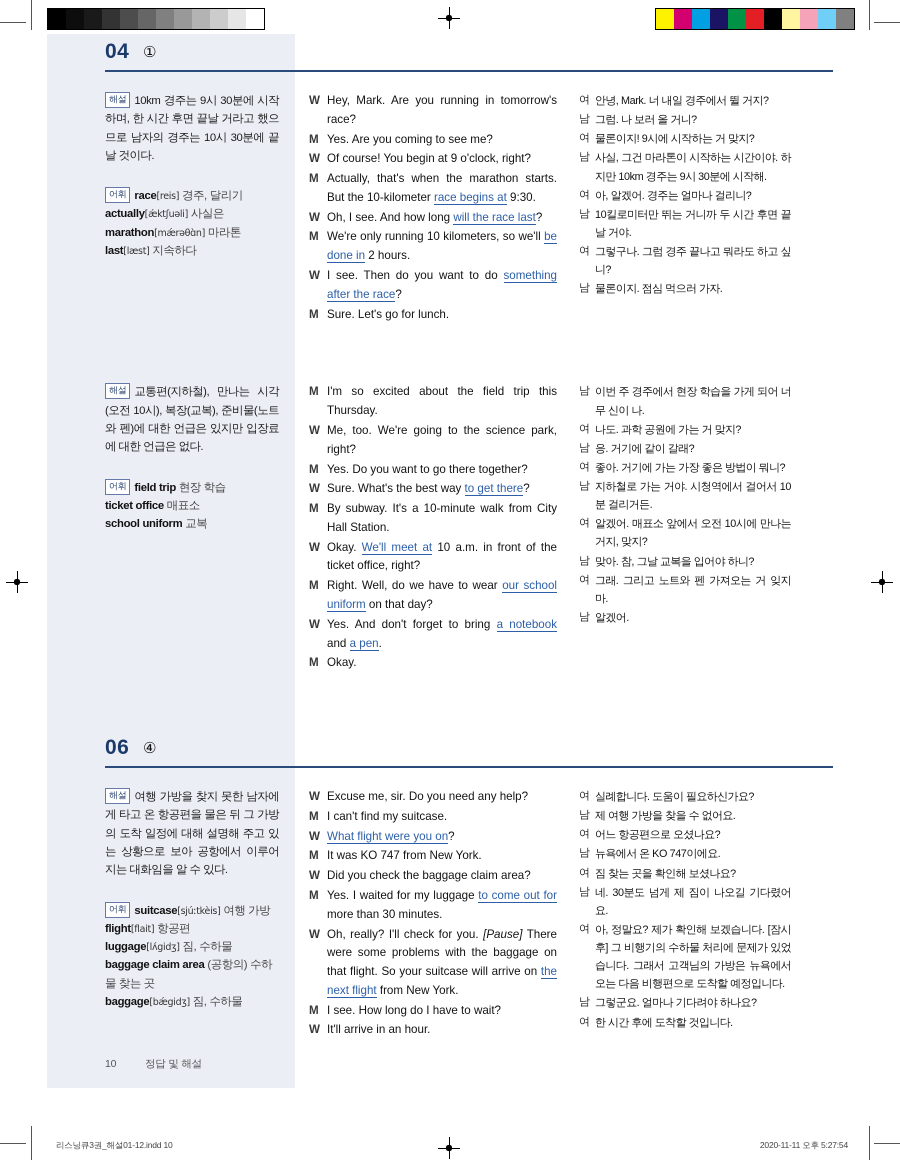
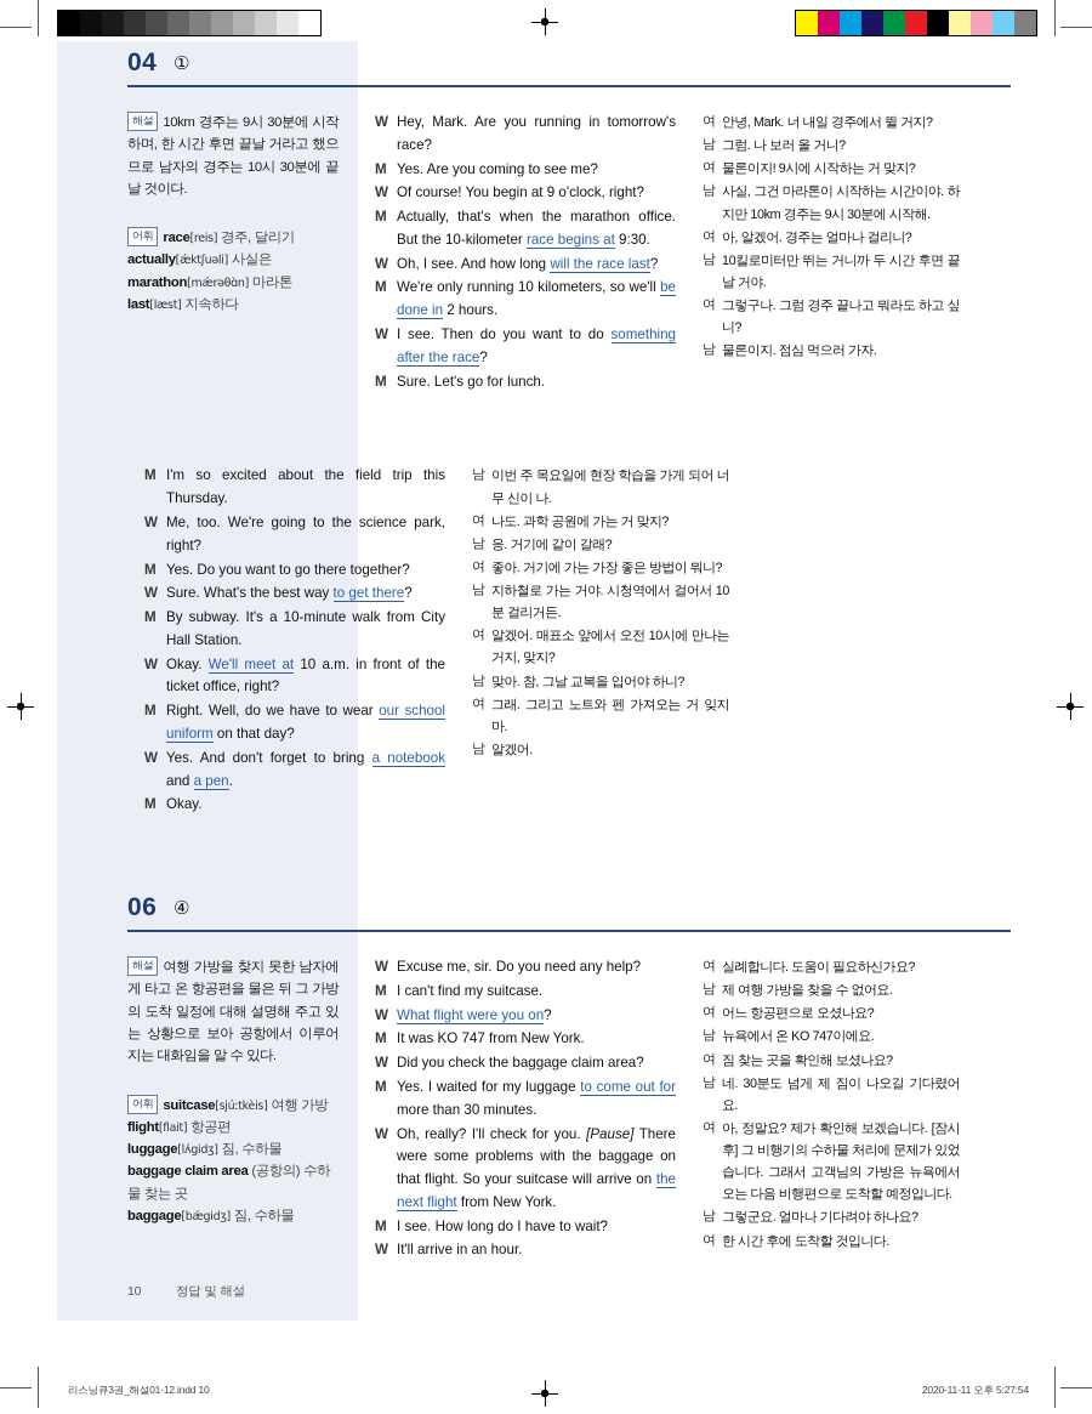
  04
  ①
  해설 10km 경주는 9시 30분에 시작하며, 한 시간 후면 끝날 거라고 했으므로 남자의 경주는 10시 30분에 끝날 것이다.
  어휘 race[reis] 경주, 달리기
  actually[ǽktʃuəli] 사실은
  marathon[mǽrəθɑ̀n] 마라톤
  last[læst] 지속하다
  W
  Hey, Mark. Are you running in tomorrow's race?
  M
  Yes. Are you coming to see me?
  W
  Of course! You begin at 9 o'clock, right?
  M
- Actually, that's when the marathon starts. But the 10-kilometer race begins at 9:30.
+ Actually, that's when the marathon office. But the 10-kilometer race begins at 9:30.
  W
  Oh, I see. And how long will the race last?
  M
  We're only running 10 kilometers, so we'll be done in 2 hours.
  W
  I see. Then do you want to do something after the race?
  M
  Sure. Let's go for lunch.
  여
  안녕, Mark. 너 내일 경주에서 뛸 거지?
  남
  그럼. 나 보러 올 거니?
  여
  물론이지! 9시에 시작하는 거 맞지?
  남
  사실, 그건 마라톤이 시작하는 시간이야. 하지만 10km 경주는 9시 30분에 시작해.
  여
  아, 알겠어. 경주는 얼마나 걸리니?
  남
  10킬로미터만 뛰는 거니까 두 시간 후면 끝날 거야.
  여
  그렇구나. 그럼 경주 끝나고 뭐라도 하고 싶니?
  남
  물론이지. 점심 먹으러 가자.
- 해설 교통편(지하철), 만나는 시각(오전 10시), 복장(교복), 준비물(노트와 펜)에 대한 언급은 있지만 입장료에 대한 언급은 없다.
- 어휘 field trip 현장 학습
- ticket office 매표소
- school uniform 교복
  M
  I'm so excited about the field trip this Thursday.
  W
  Me, too. We're going to the science park, right?
  M
  Yes. Do you want to go there together?
  W
  Sure. What's the best way to get there?
  M
  By subway. It's a 10-minute walk from City Hall Station.
  W
  Okay. We'll meet at 10 a.m. in front of the ticket office, right?
  M
  Right. Well, do we have to wear our school uniform on that day?
  W
  Yes. And don't forget to bring a notebook and a pen.
  M
  Okay.
  남
- 이번 주 경주에서 현장 학습을 가게 되어 너무 신이 나.
+ 이번 주 목요일에 현장 학습을 가게 되어 너무 신이 나.
  여
  나도. 과학 공원에 가는 거 맞지?
  남
  응. 거기에 같이 갈래?
  여
  좋아. 거기에 가는 가장 좋은 방법이 뭐니?
  남
  지하철로 가는 거야. 시청역에서 걸어서 10분 걸리거든.
  여
  알겠어. 매표소 앞에서 오전 10시에 만나는 거지, 맞지?
  남
  맞아. 참, 그날 교복을 입어야 하니?
  여
  그래. 그리고 노트와 펜 가져오는 거 잊지 마.
  남
  알겠어.
  06
  ④
  해설 여행 가방을 찾지 못한 남자에게 타고 온 항공편을 물은 뒤 그 가방의 도착 일정에 대해 설명해 주고 있는 상황으로 보아 공항에서 이루어지는 대화임을 알 수 있다.
  어휘 suitcase[sjúːtkèis] 여행 가방
  flight[flait] 항공편
  luggage[lʌ́gidʒ] 짐, 수하물
  baggage claim area (공항의) 수하물 찾는 곳
  baggage[bǽgidʒ] 짐, 수하물
  W
  Excuse me, sir. Do you need any help?
  M
  I can't find my suitcase.
  W
  What flight were you on?
  M
  It was KO 747 from New York.
  W
  Did you check the baggage claim area?
  M
  Yes. I waited for my luggage to come out for more than 30 minutes.
  W
  Oh, really? I'll check for you. [Pause] There were some problems with the baggage on that flight. So your suitcase will arrive on the next flight from New York.
  M
  I see. How long do I have to wait?
  W
  It'll arrive in an hour.
  여
  실례합니다. 도움이 필요하신가요?
  남
  제 여행 가방을 찾을 수 없어요.
  여
  어느 항공편으로 오셨나요?
  남
  뉴욕에서 온 KO 747이에요.
  여
  짐 찾는 곳을 확인해 보셨나요?
  남
  네. 30분도 넘게 제 짐이 나오길 기다렸어요.
  여
  아, 정말요? 제가 확인해 보겠습니다. [잠시 후] 그 비행기의 수하물 처리에 문제가 있었습니다. 그래서 고객님의 가방은 뉴욕에서 오는 다음 비행편으로 도착할 예정입니다.
  남
  그렇군요. 얼마나 기다려야 하나요?
  여
  한 시간 후에 도착할 것입니다.
  10 정답 및 해설
  리스닝큐3권_해설01-12.indd 10
  2020-11-11 오후 5:27:54
